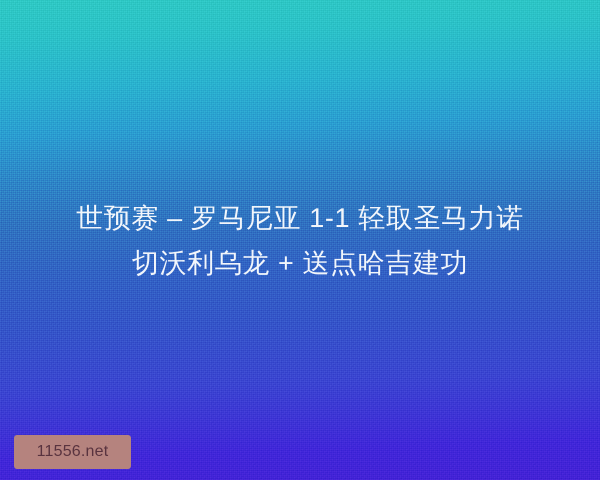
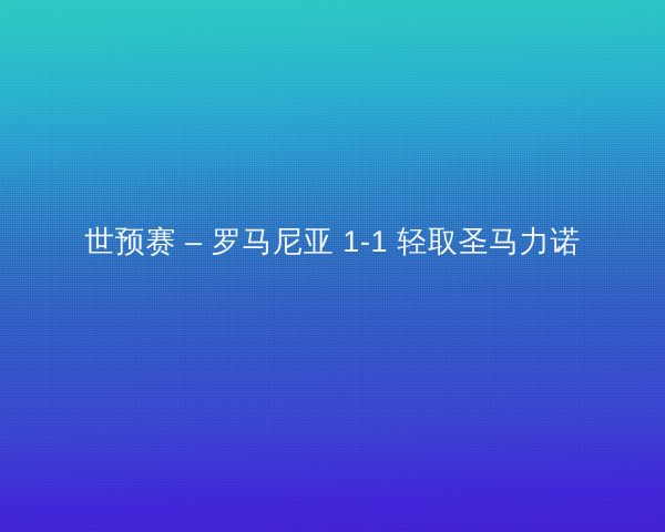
  世预赛 – 罗马尼亚 1-1 轻取圣马力诺
- 切沃利乌龙 + 送点哈吉建功
- 11556.net
